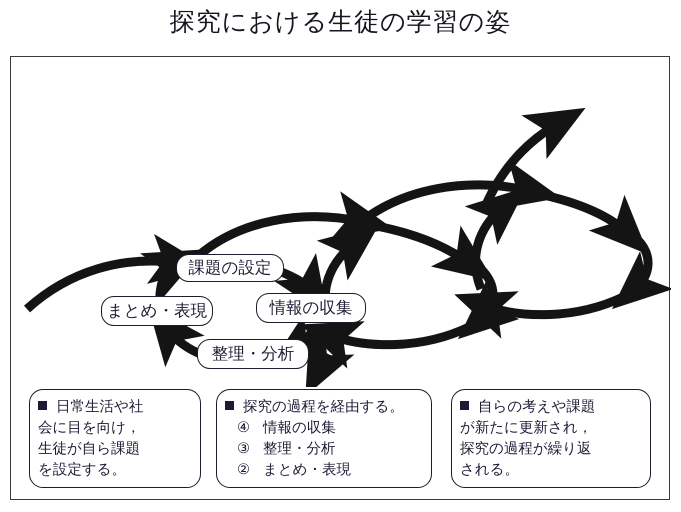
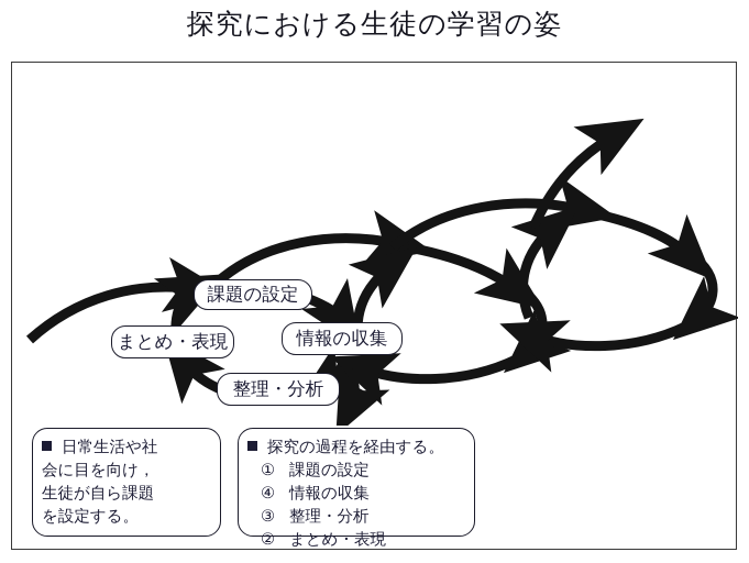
  探究における生徒の学習の姿
  課題の設定
  情報の収集
  整理・分析
  まとめ・表現
  日常生活や社
  会に目を向け，
  生徒が自ら課題
  を設定する。
  探究の過程を経由する。
+ ① 課題の設定
  ④ 情報の収集
  ③ 整理・分析
  ② まとめ・表現
- 自らの考えや課題
- が新たに更新され，
- 探究の過程が繰り返
- される。
